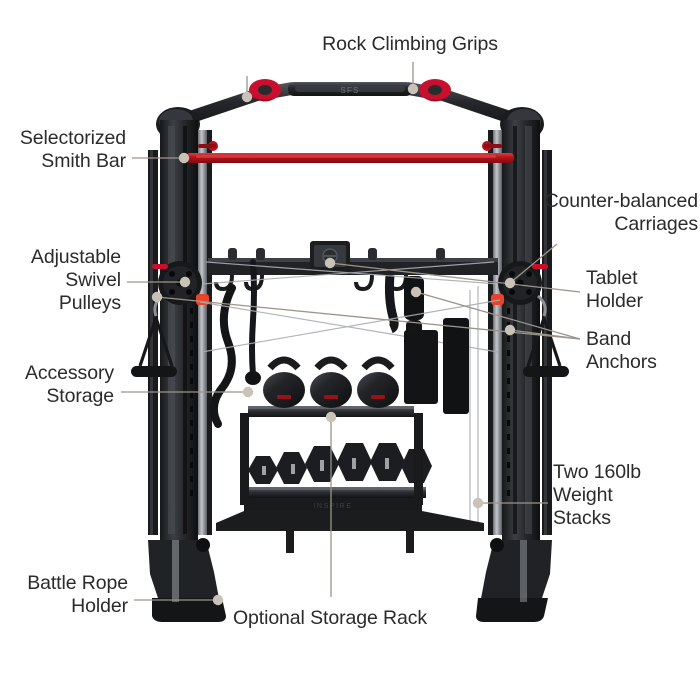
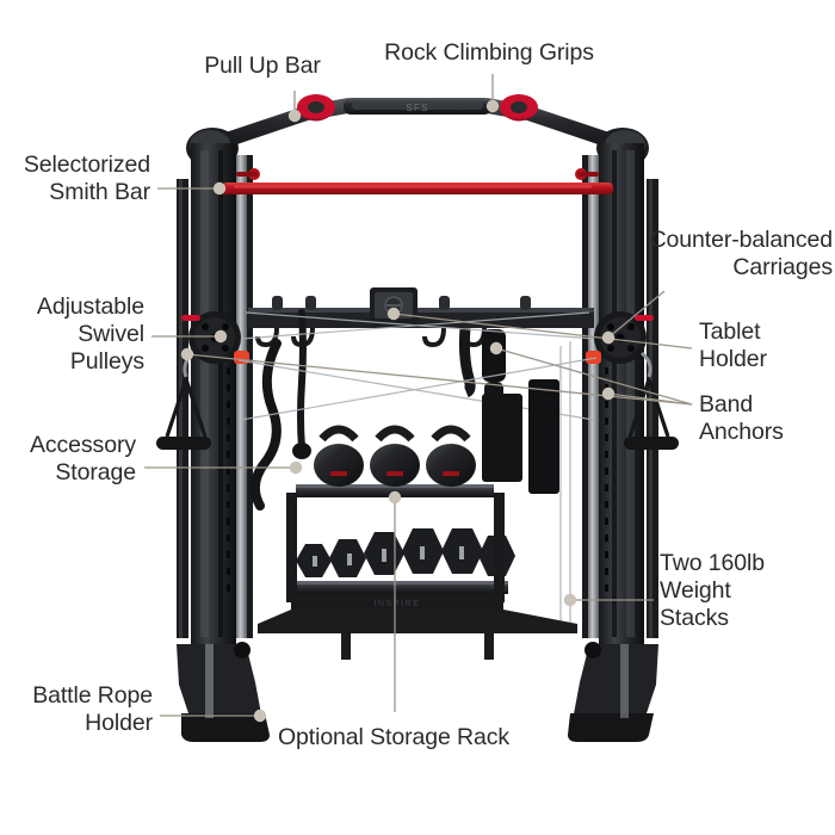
  SFS
+ Pull Up Bar
  Rock Climbing Grips
  Selectorized
  Smith Bar
  Counter-balanced
  Carriages
  Adjustable
  Swivel
  Pulleys
  Tablet
  Holder
  Band
  Anchors
  Accessory
  Storage
  Two 160lb
  Weight
  Stacks
  Battle Rope
  Holder
  Optional Storage Rack
